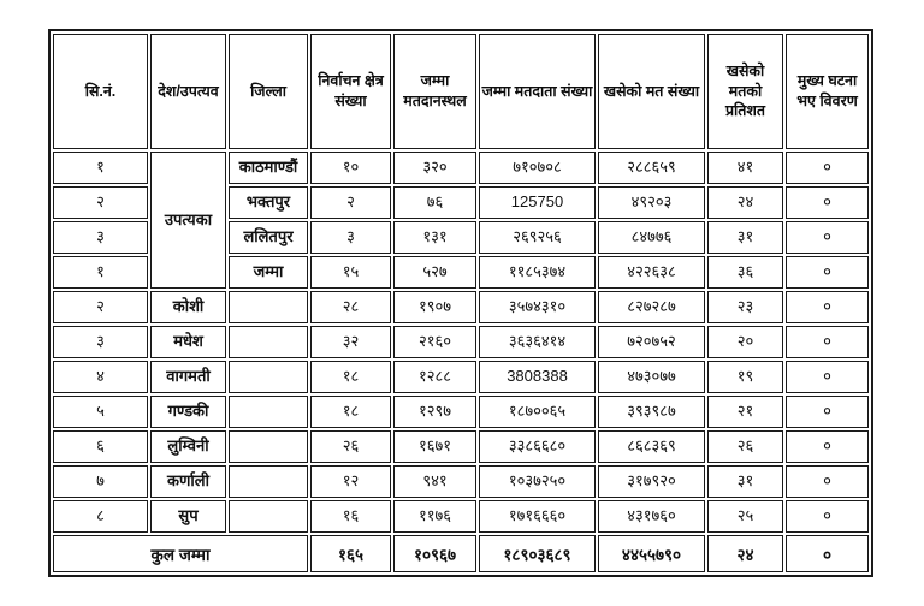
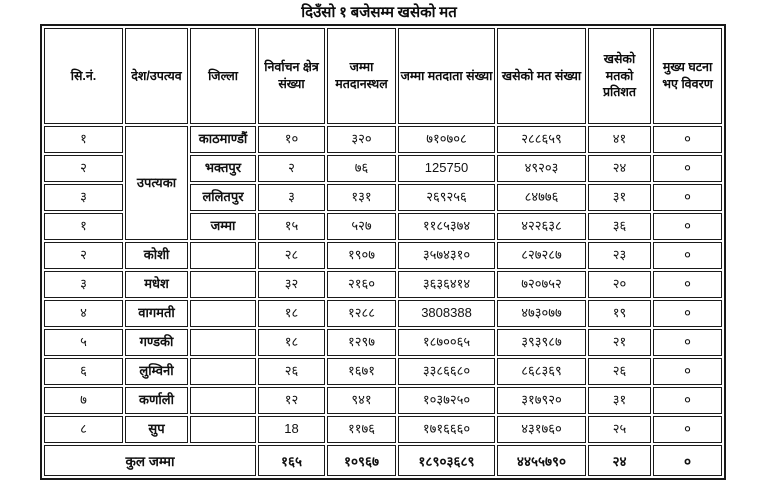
+ दिउँसो १ बजेसम्म खसेको मत
  सि.नं.	देश/उपत्यव	जिल्ला	निर्वाचन क्षेत्र संख्या	जम्मा मतदानस्थल	जम्मा मतदाता संख्या	खसेको मत संख्या	खसेको मतको प्रतिशत	मुख्य घटना भए विवरण
  १	उपत्यका	काठमाण्डौं	१०	३२०	७१०७०८	२८८६५९	४१	०
  २	भक्तपुर	२	७६	125750	४९२०३	२४	०
  ३	ललितपुर	३	१३१	२६९२५६	८४७७६	३१	०
  १	जम्मा	१५	५२७	११८५३७४	४२२६३८	३६	०
  २	कोशी		२८	१९०७	३५७४३१०	८२७२८७	२३	०
  ३	मधेश		३२	२१६०	३६३६४१४	७२०७५२	२०	०
  ४	वागमती		१८	१२८८	3808388	४७३०७७	१९	०
  ५	गण्डकी		१८	१२९७	१८७००६५	३९३९८७	२१	०
  ६	लुम्विनी		२६	१६७१	३३८६६८०	८६८३६९	२६	०
  ७	कर्णाली		१२	९४१	१०३७२५०	३१७९२०	३१	०
- ८	सुप		१६	११७६	१७१६६६०	४३१७६०	२५	०
+ ८	सुप		18	११७६	१७१६६६०	४३१७६०	२५	०
  कुल जम्मा	१६५	१०९६७	१८९०३६८९	४४५५७९०	२४	०
